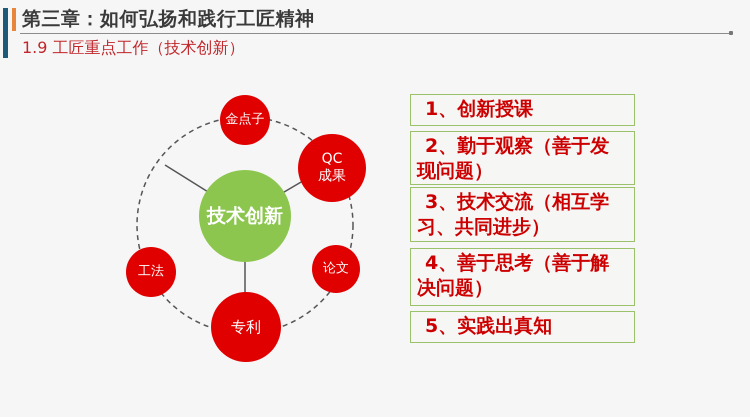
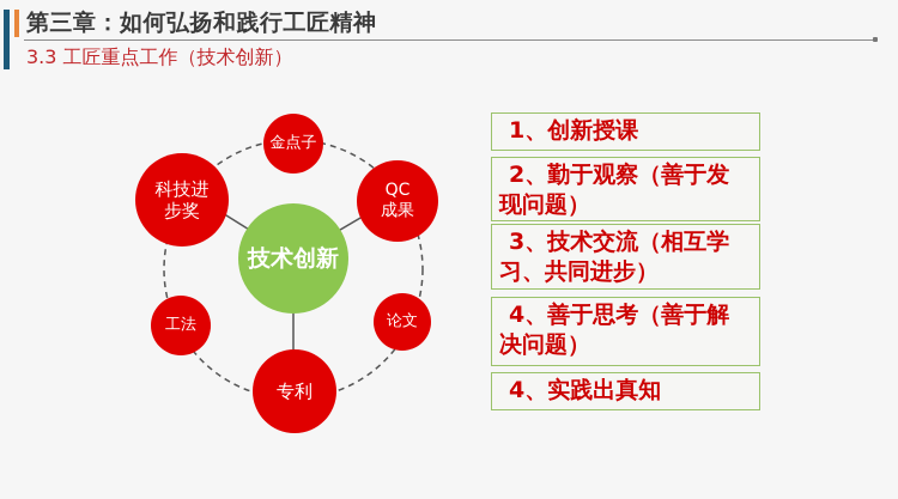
  第三章：如何弘扬和践行工匠精神
- 1.9 工匠重点工作（技术创新）
+ 3.3 工匠重点工作（技术创新）
  技术创新
  金点子
  QC
  成果
  论文
  专利
  工法
+ 科技进
+ 步奖
  1、创新授课
  2、勤于观察（善于发现问题）
  3、技术交流（相互学习、共同进步）
  4、善于思考（善于解决问题）
- 5、实践出真知
+ 4、实践出真知
